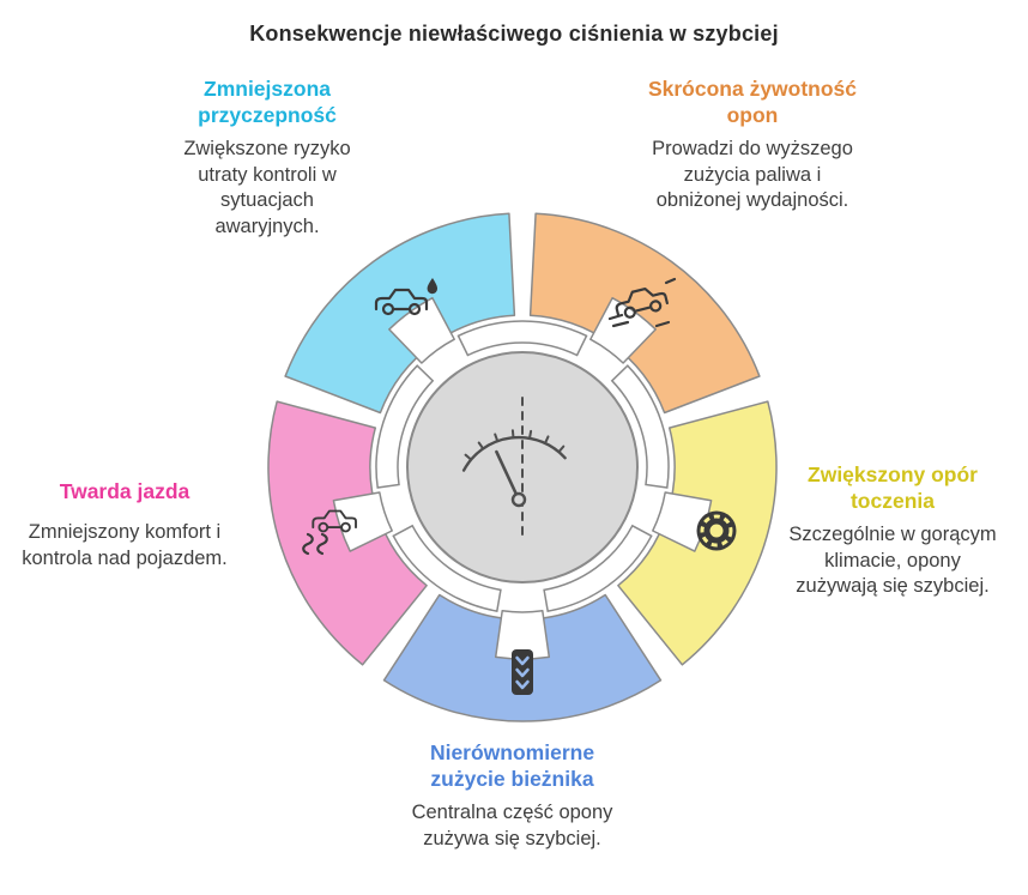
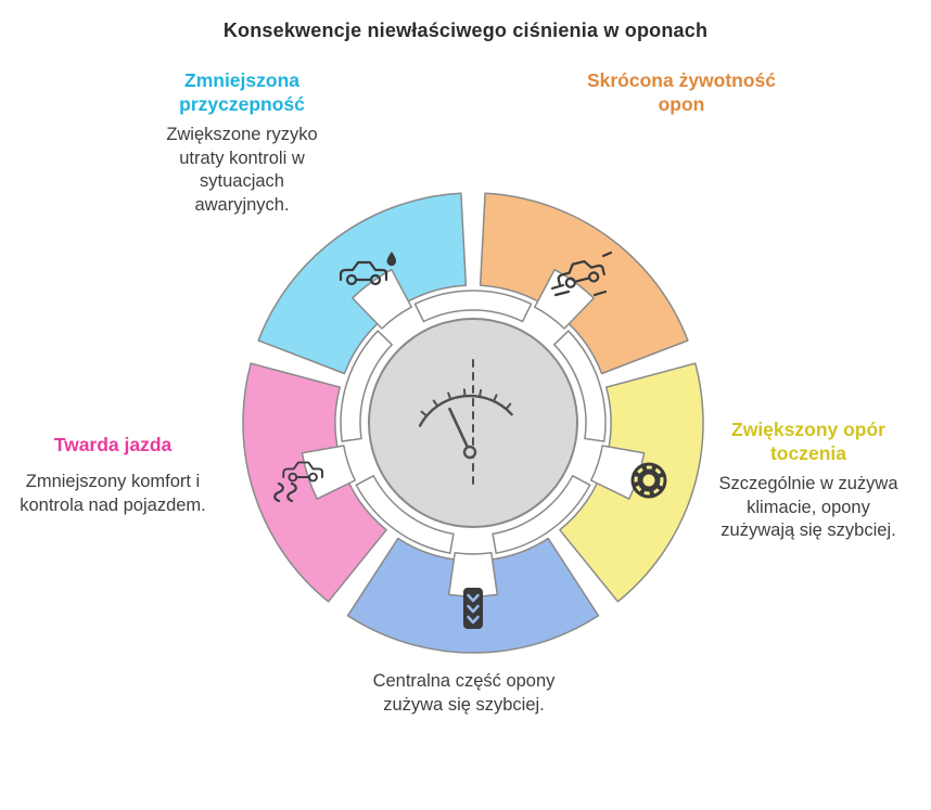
- Konsekwencje niewłaściwego ciśnienia w szybciej
+ Konsekwencje niewłaściwego ciśnienia w oponach
  Zmniejszona przyczepność
  Zwiększone ryzyko utraty kontroli w sytuacjach awaryjnych.
  Skrócona żywotność opon
- Prowadzi do wyższego zużycia paliwa i obniżonej wydajności.
  Zwiększony opór toczenia
- Szczególnie w gorącym klimacie, opony zużywają się szybciej.
+ Szczególnie w zużywa klimacie, opony zużywają się szybciej.
- Nierównomierne zużycie bieżnika
  Centralna część opony zużywa się szybciej.
  Twarda jazda
  Zmniejszony komfort i kontrola nad pojazdem.
